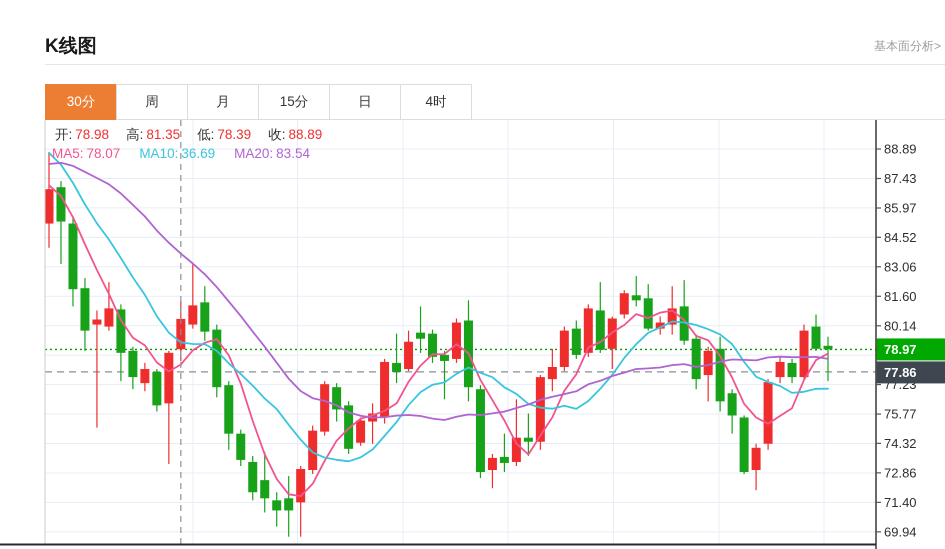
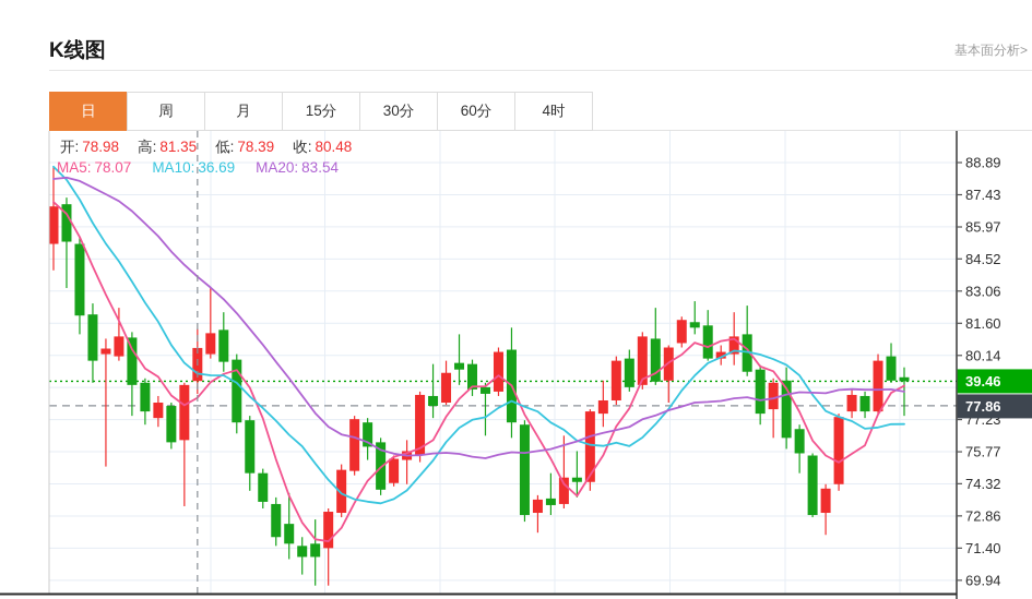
  88.89
  87.43
  85.97
  84.52
  83.06
  81.60
  80.14
  77.23
  75.77
  74.32
  72.86
  71.40
  69.94
- 78.97
+ 39.46
  77.86
  K线图
  基本面分析>
- 30分
+ 日
  周
  月
  15分
- 日
+ 30分
+ 60分
  4时
- 开: 78.98 高: 81.35 低: 78.39 收: 88.89
+ 开: 78.98 高: 81.35 低: 78.39 收: 80.48
  MA5: 78.07 MA10: 36.69 MA20: 83.54
